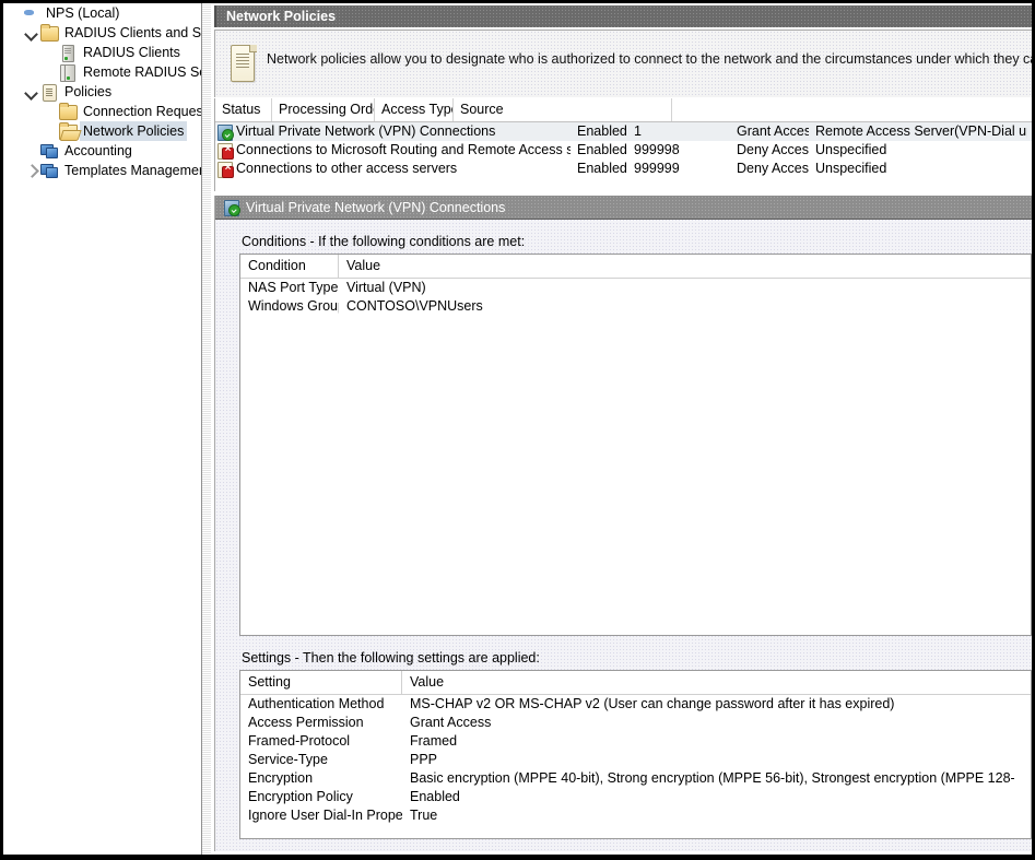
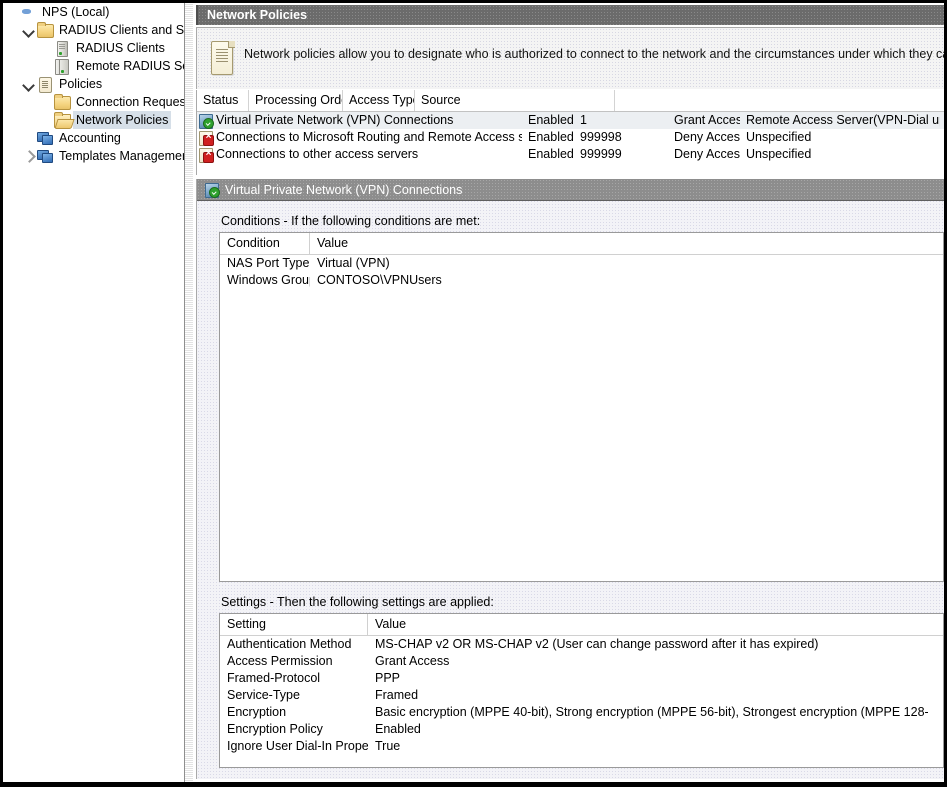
  NPS (Local)
  RADIUS Clients and S
  RADIUS Clients
  Remote RADIUS S
  Policies
  Connection Reques
  Network Policies
  Accounting
  Templates Manageme
  Network Policies
  Network policies allow you to designate who is authorized to connect to the network and the circumstances under which they c
  Status
  Processing Ord
  Access Typ
  Source
  Virtual Private Network (VPN) Connections
  Enabled
  1
  Grant Acces
  Remote Access Server(VPN-Dial u
  Connections to Microsoft Routing and Remote Access s
  Enabled
  999998
  Deny Acces
  Unspecified
  Connections to other access servers
  Enabled
  999999
  Deny Acces
  Unspecified
  Virtual Private Network (VPN) Connections
  Conditions - If the following conditions are met:
  Condition
  Value
  NAS Port Type
  Virtual (VPN)
  Windows Grou
  CONTOSO\VPNUsers
  Settings - Then the following settings are applied:
  Setting
  Value
  Authentication Method
  MS-CHAP v2 OR MS-CHAP v2 (User can change password after it has expired)
  Access Permission
  Grant Access
  Framed-Protocol
- Framed
+ PPP
  Service-Type
- PPP
+ Framed
  Encryption
  Basic encryption (MPPE 40-bit), Strong encryption (MPPE 56-bit), Strongest encryption (MPPE 128-
  Encryption Policy
  Enabled
  Ignore User Dial-In Prope
  True
